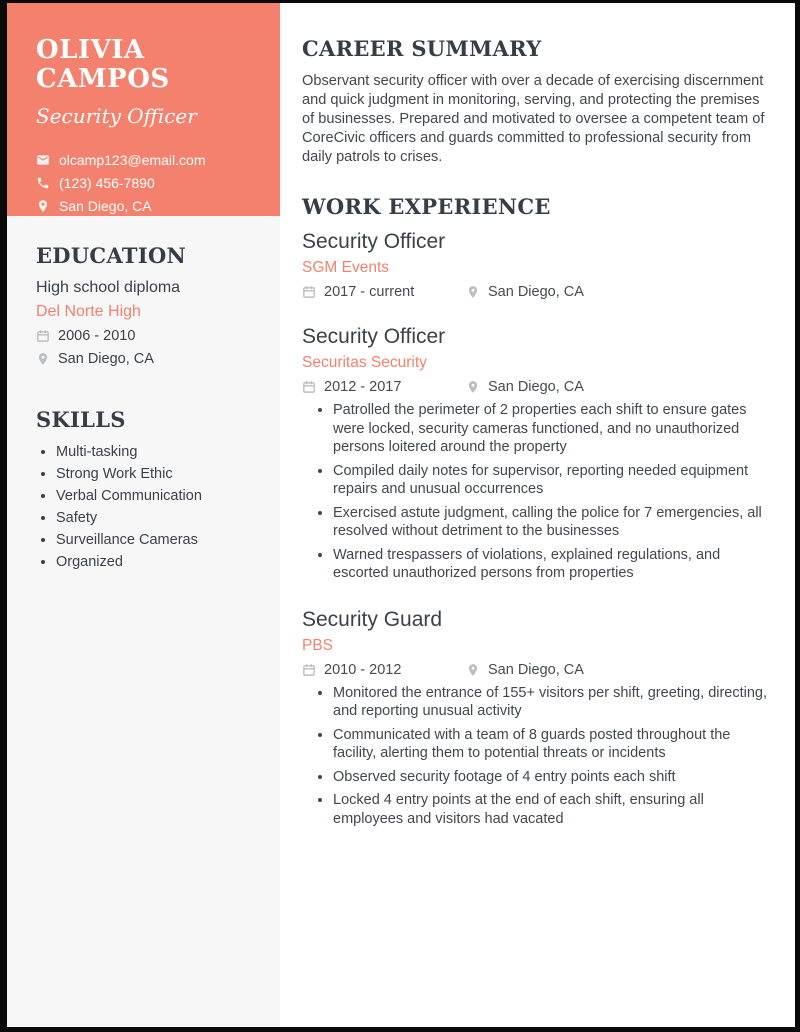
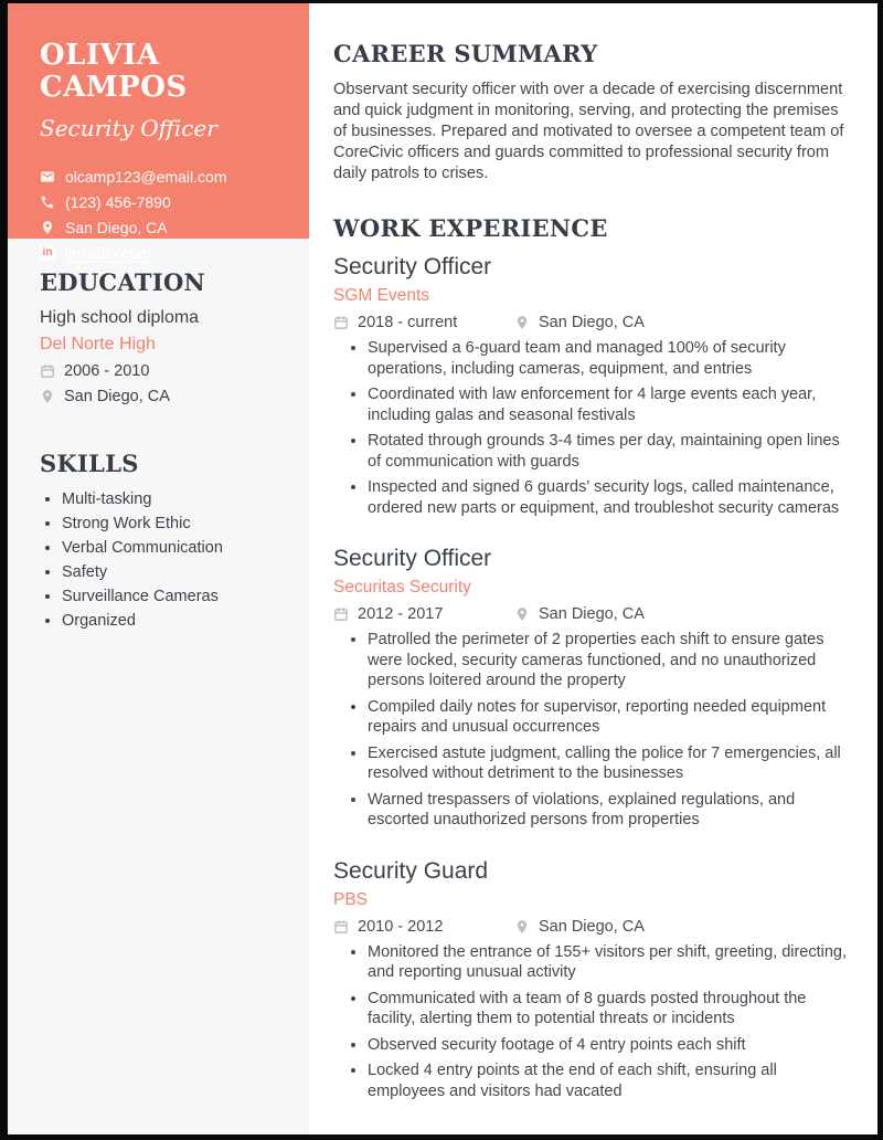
  OLIVIA CAMPOS
  Security Officer
  olcamp123@email.com
  (123) 456-7890
  San Diego, CA
+ in
  EDUCATION
  High school diploma
  Del Norte High
  2006 - 2010
  San Diego, CA
  SKILLS
  Multi-tasking
  Strong Work Ethic
  Verbal Communication
  Safety
  Surveillance Cameras
  Organized
  CAREER SUMMARY
  Observant security officer with over a decade of exercising discernment and quick judgment in monitoring, serving, and protecting the premises of businesses. Prepared and motivated to oversee a competent team of CoreCivic officers and guards committed to professional security from daily patrols to crises.
  WORK EXPERIENCE
  Security Officer
  SGM Events
- 2017 - current
+ 2018 - current
  San Diego, CA
+ Supervised a 6-guard team and managed 100% of security operations, including cameras, equipment, and entries
+ Coordinated with law enforcement for 4 large events each year, including galas and seasonal festivals
+ Rotated through grounds 3-4 times per day, maintaining open lines of communication with guards
+ Inspected and signed 6 guards' security logs, called maintenance, ordered new parts or equipment, and troubleshot security cameras
  Security Officer
  Securitas Security
  2012 - 2017
  San Diego, CA
  Patrolled the perimeter of 2 properties each shift to ensure gates were locked, security cameras functioned, and no unauthorized persons loitered around the property
  Compiled daily notes for supervisor, reporting needed equipment repairs and unusual occurrences
  Exercised astute judgment, calling the police for 7 emergencies, all resolved without detriment to the businesses
  Warned trespassers of violations, explained regulations, and escorted unauthorized persons from properties
  Security Guard
  PBS
  2010 - 2012
  San Diego, CA
  Monitored the entrance of 155+ visitors per shift, greeting, directing, and reporting unusual activity
  Communicated with a team of 8 guards posted throughout the facility, alerting them to potential threats or incidents
  Observed security footage of 4 entry points each shift
  Locked 4 entry points at the end of each shift, ensuring all employees and visitors had vacated
